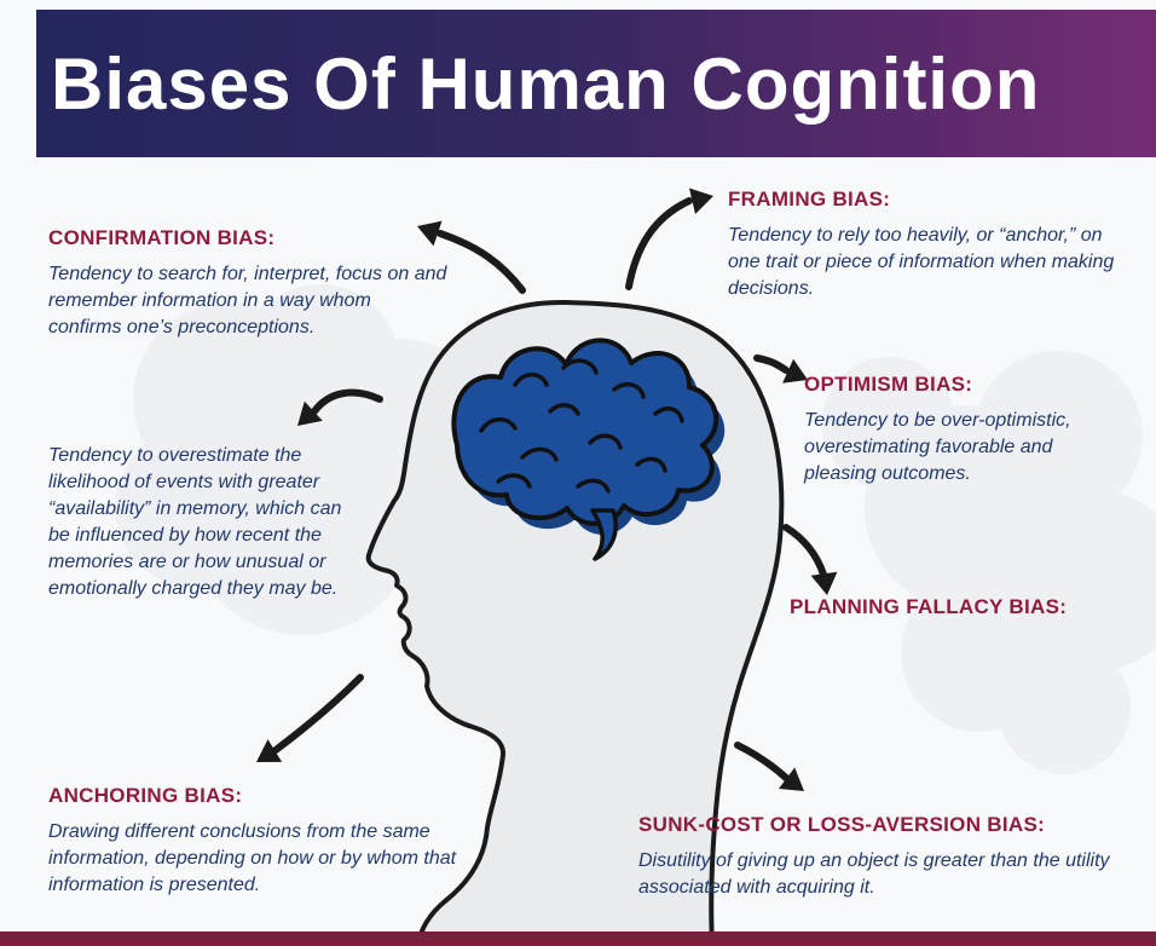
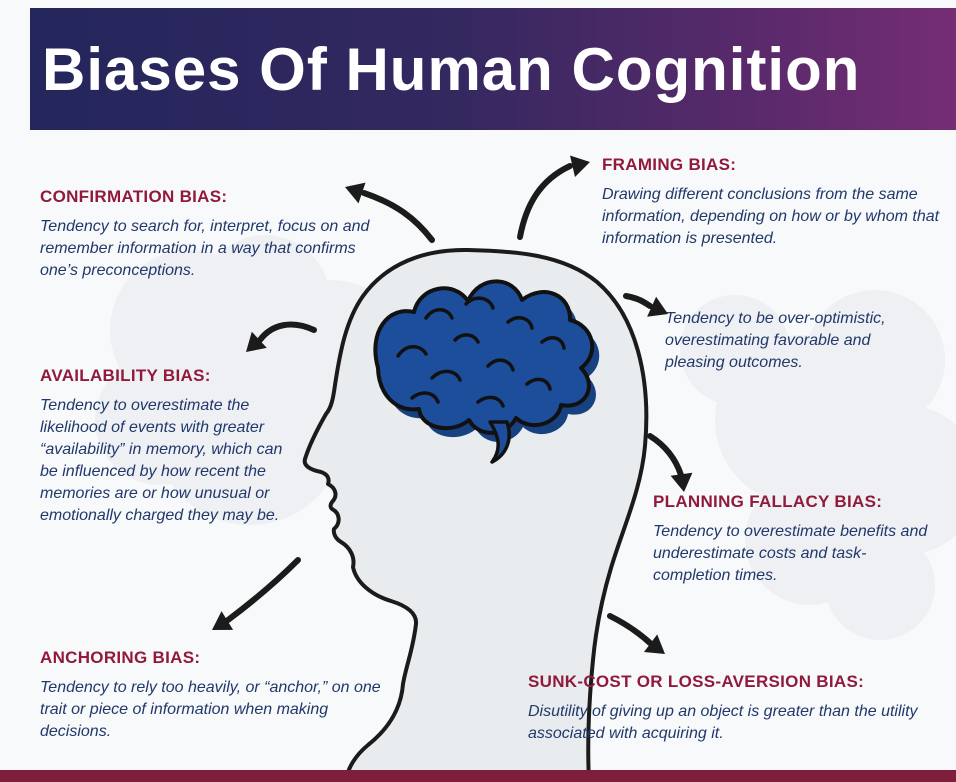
  Biases Of Human Cognition
  CONFIRMATION BIAS:
- Tendency to search for, interpret, focus on and remember information in a way whom confirms one’s preconceptions.
+ Tendency to search for, interpret, focus on and remember information in a way that confirms one’s preconceptions.
+ AVAILABILITY BIAS:
  Tendency to overestimate the likelihood of events with greater “availability” in memory, which can be influenced by how recent the memories are or how unusual or emotionally charged they may be.
  ANCHORING BIAS:
- Drawing different conclusions from the same information, depending on how or by whom that information is presented.
+ Tendency to rely too heavily, or “anchor,” on one trait or piece of information when making decisions.
  FRAMING BIAS:
- Tendency to rely too heavily, or “anchor,” on one trait or piece of information when making decisions.
+ Drawing different conclusions from the same information, depending on how or by whom that information is presented.
- OPTIMISM BIAS:
  Tendency to be over-optimistic, overestimating favorable and pleasing outcomes.
  PLANNING FALLACY BIAS:
+ Tendency to overestimate benefits and underestimate costs and task-completion times.
  SUNK-COST OR LOSS-AVERSION BIAS:
  Disutility of giving up an object is greater than the utility associated with acquiring it.
